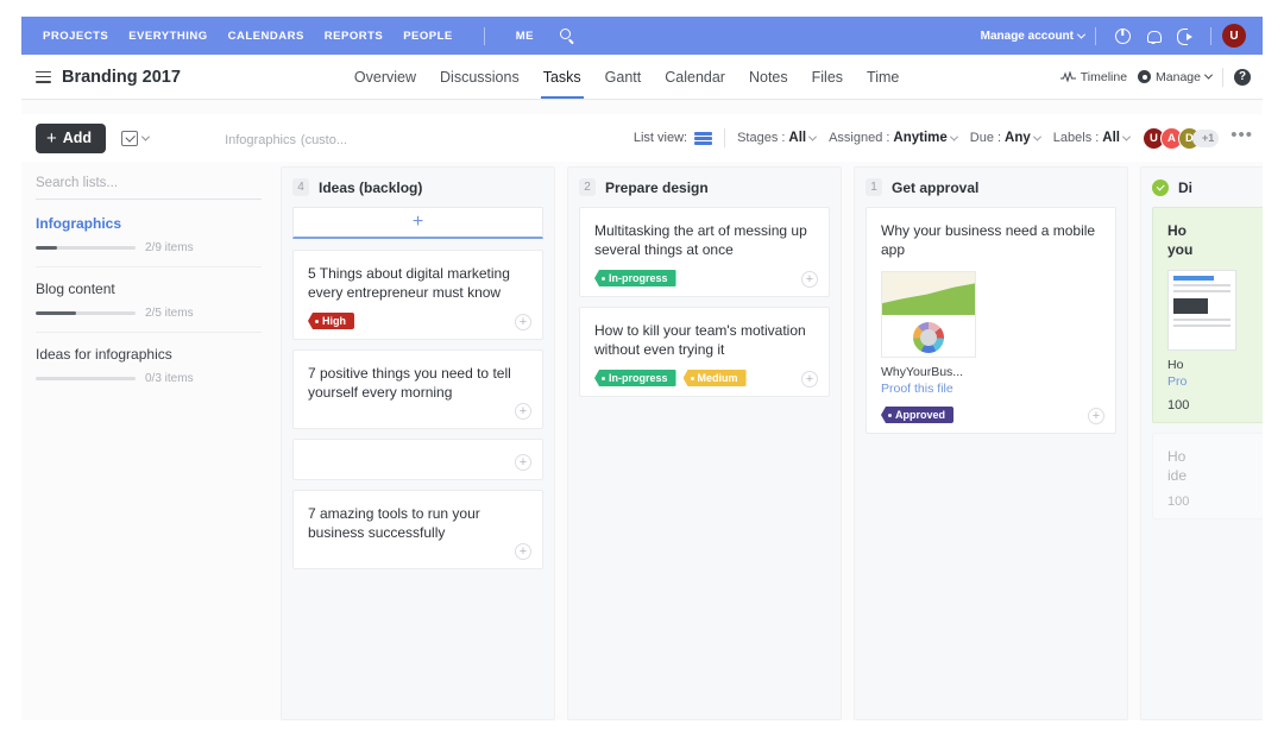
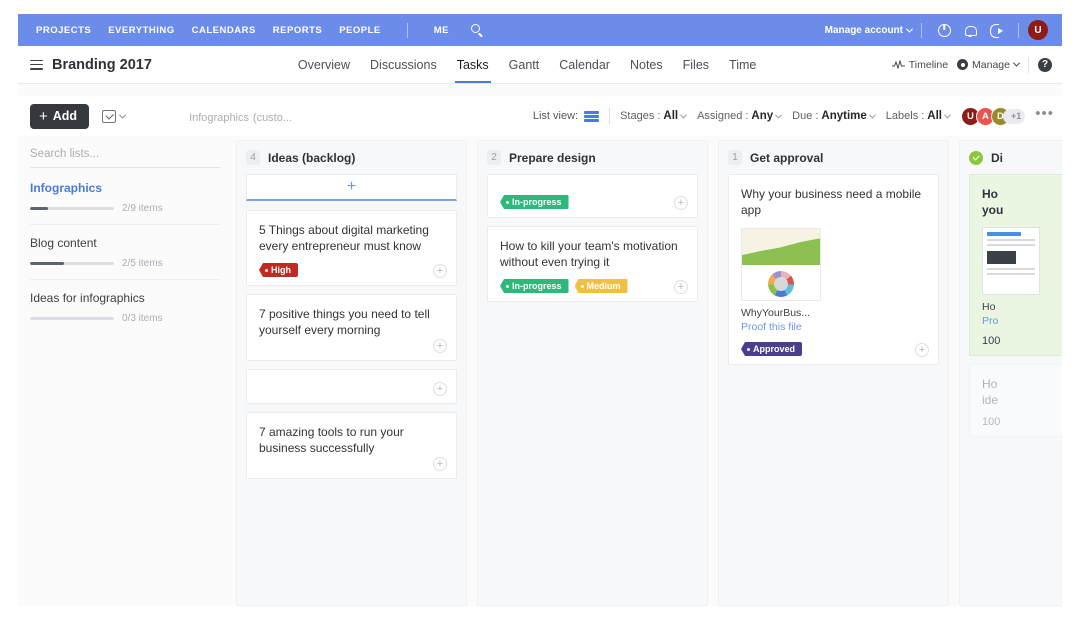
  PROJECTS
  EVERYTHING
  CALENDARS
  REPORTS
  PEOPLE
  ME
  Manage account
  U
  Branding 2017
  Overview
  Discussions
  Tasks
  Gantt
  Calendar
  Notes
  Files
  Time
  Timeline
  Manage
  ?
  +
  Add
  Infographics (custo...
  List view:
  Stages
  :
  All
  Assigned
  :
- Anytime
+ Any
  Due
  :
- Any
+ Anytime
  Labels
  :
  All
  U
  A
  D
  +1
  •••
  Search lists...
  Infographics
  2/9 items
  Blog content
  2/5 items
  Ideas for infographics
  0/3 items
  4
  Ideas (backlog)
  +
  5 Things about digital marketing every entrepreneur must know
  High
  +
  7 positive things you need to tell yourself every morning
  +
  +
  7 amazing tools to run your business successfully
  +
  2
  Prepare design
- Multitasking the art of messing up several things at once
  In-progress
  +
  How to kill your team's motivation without even trying it
  In-progress
  Medium
  +
  1
  Get approval
  Why your business need a mobile app
  WhyYourBus...
  Proof this file
  Approved
  +
  Di
  Ho
  you
  Ho
  Pro
  100
  Ho
  ide
  100
